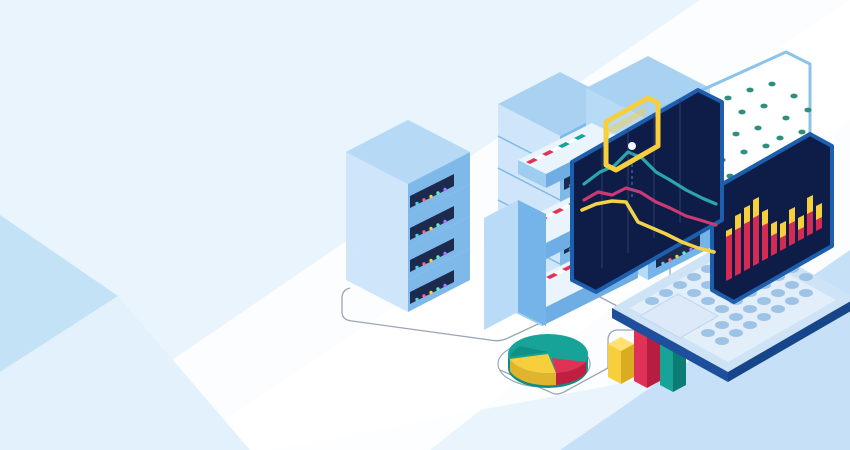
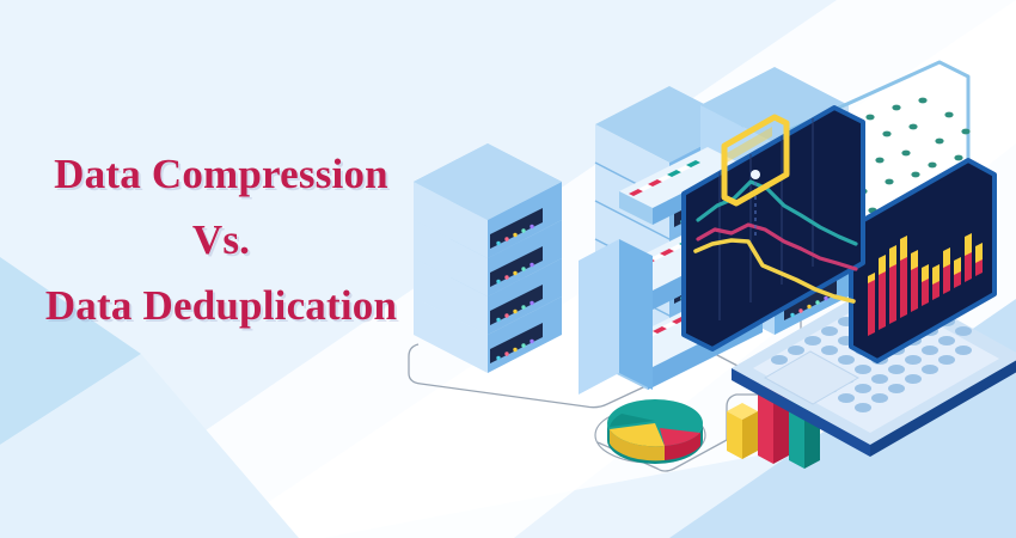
+ Data Compression
+ Vs.
+ Data Deduplication
